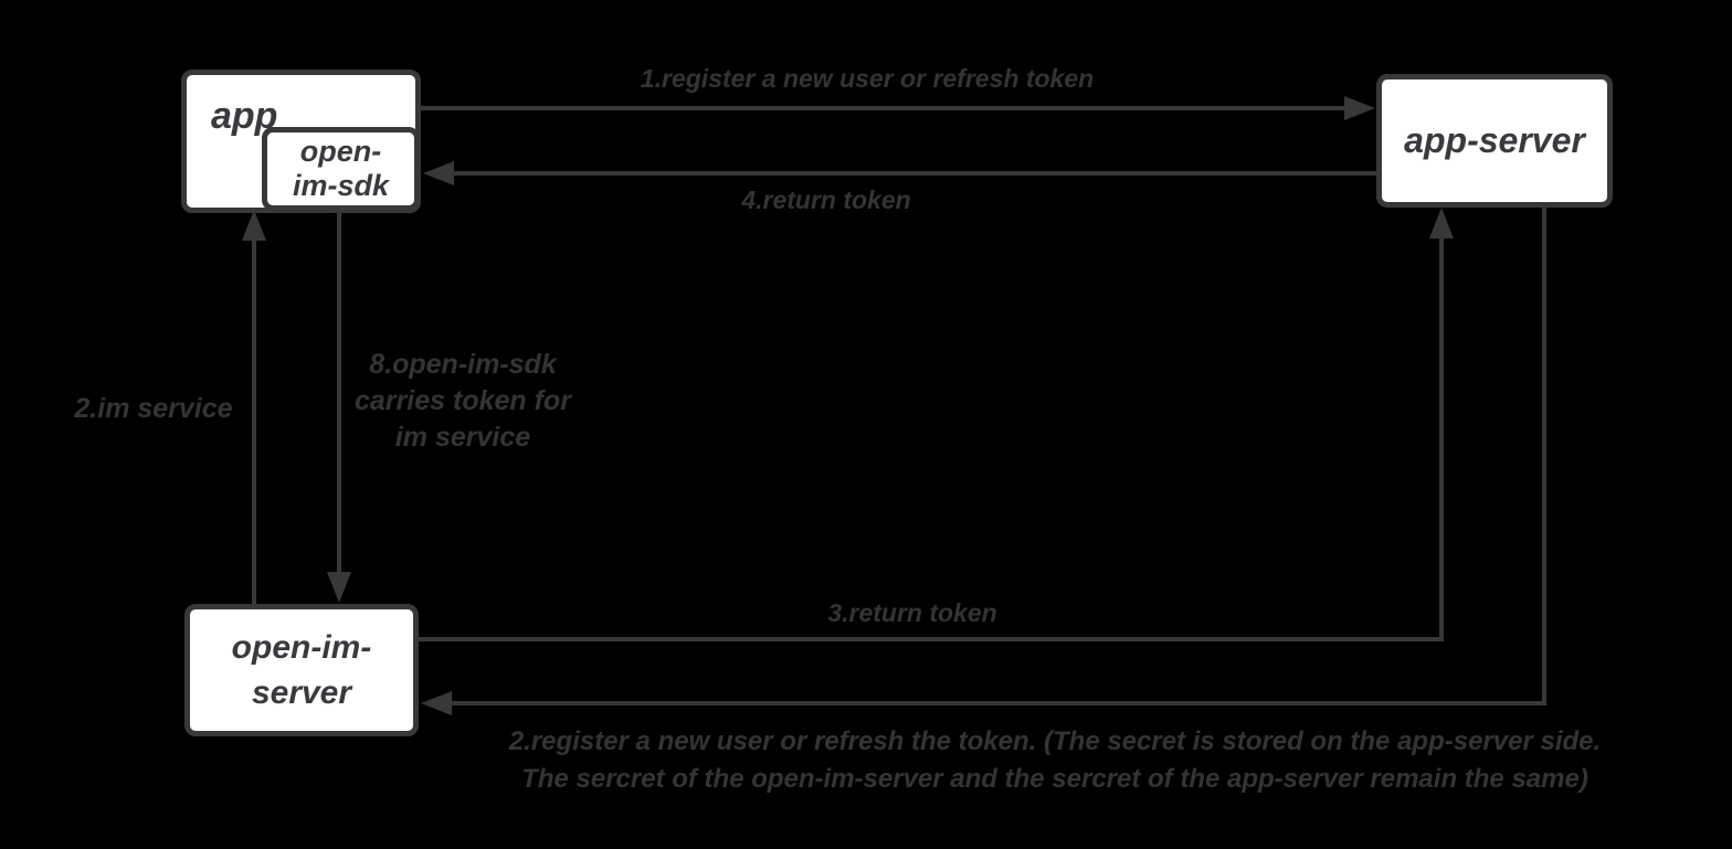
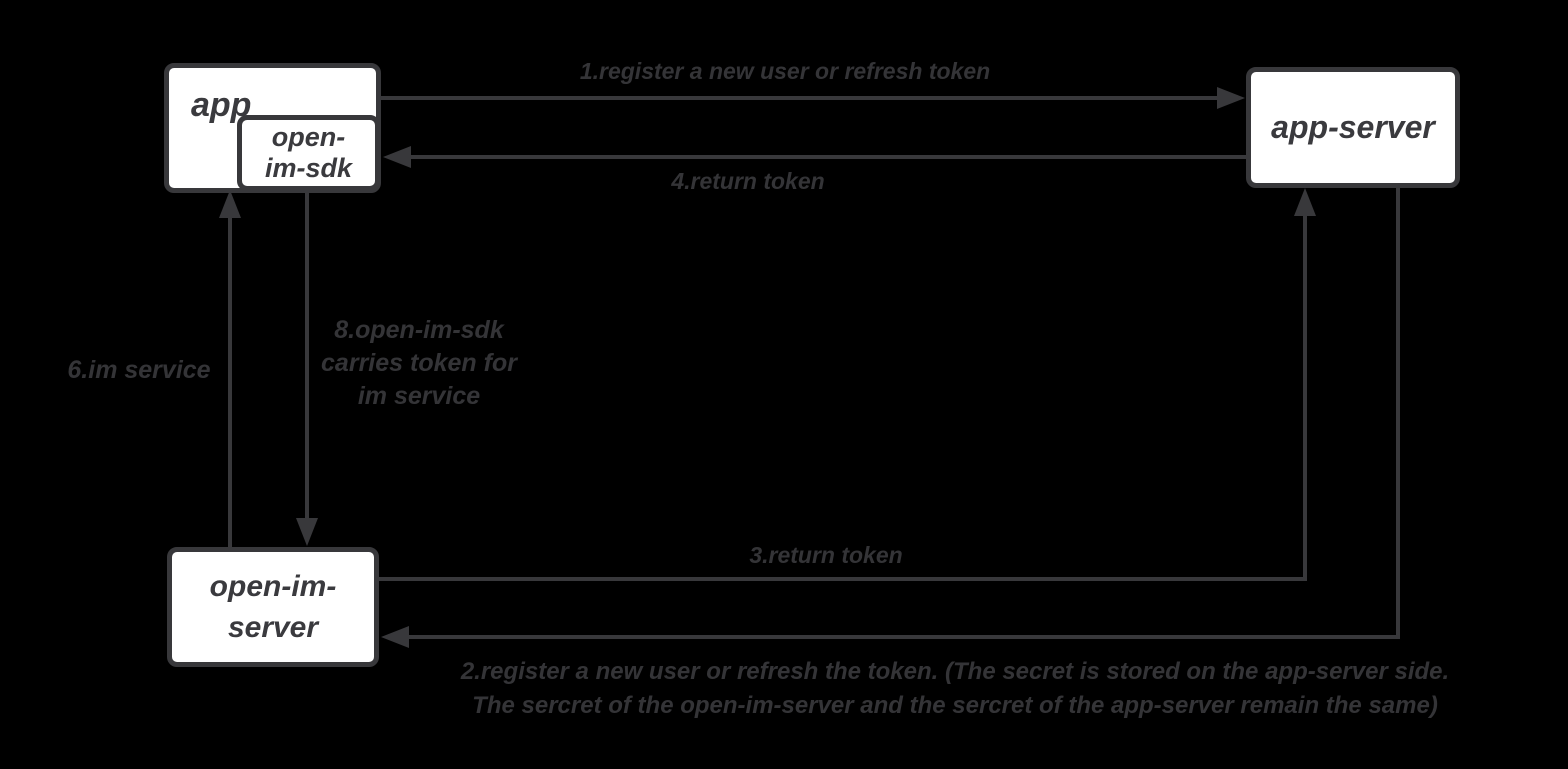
  app
  open-
  im-sdk
  app-server
  open-im-
  server
  1.register a new user or refresh token
  4.return token
- 2.im service
+ 6.im service
  8.open-im-sdk
  carries token for
  im service
  3.return token
  2.register a new user or refresh the token. (The secret is stored on the app-server side.
  The sercret of the open-im-server and the sercret of the app-server remain the same)
